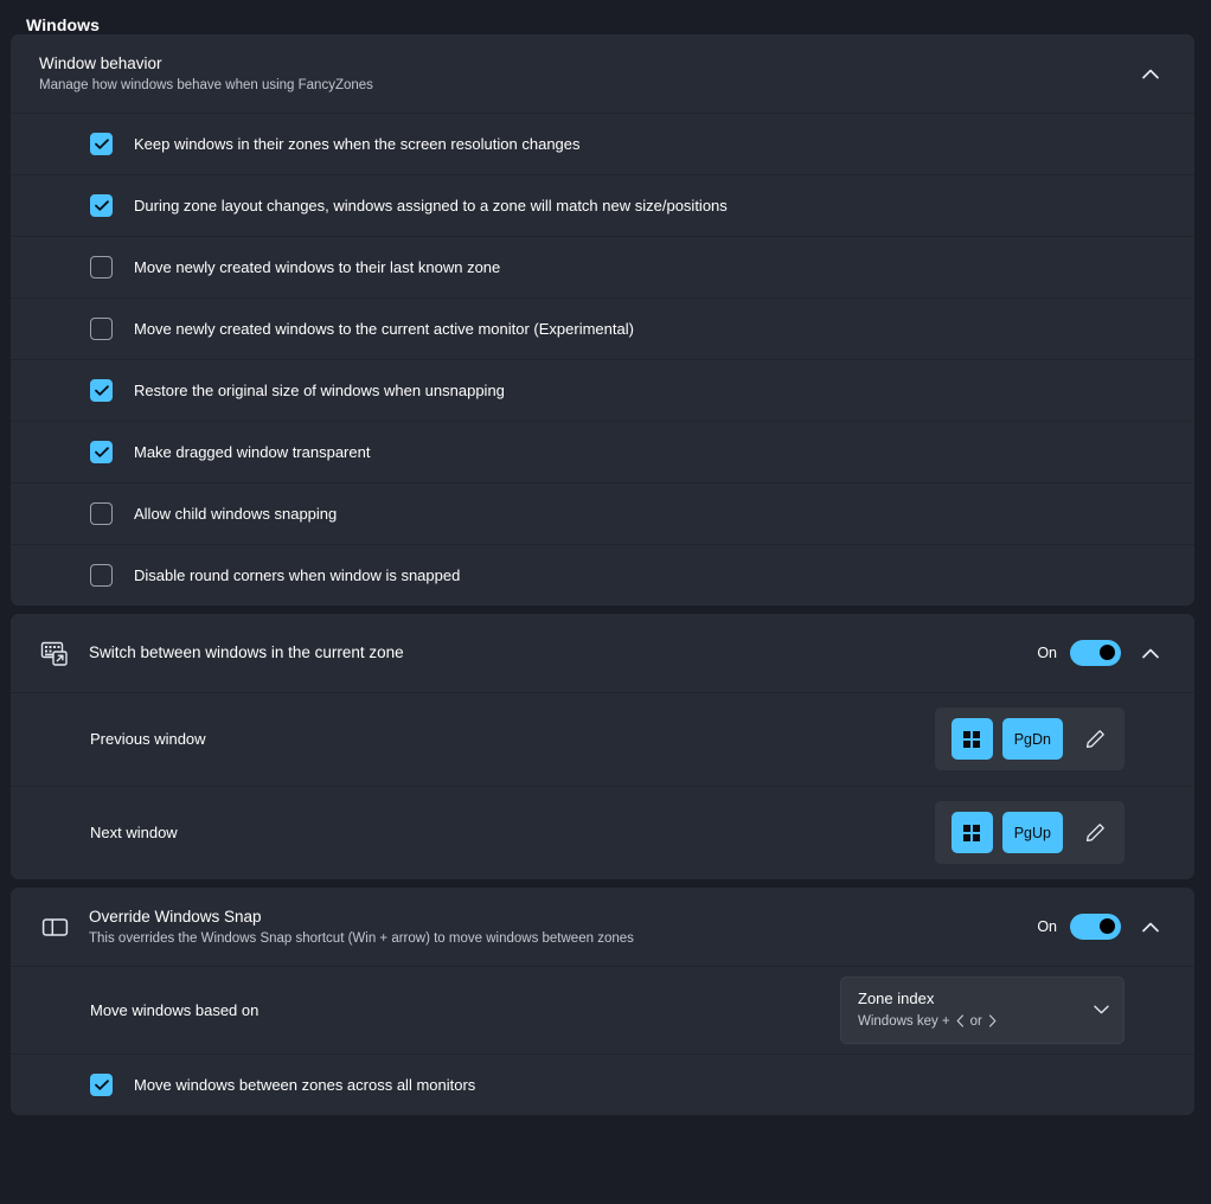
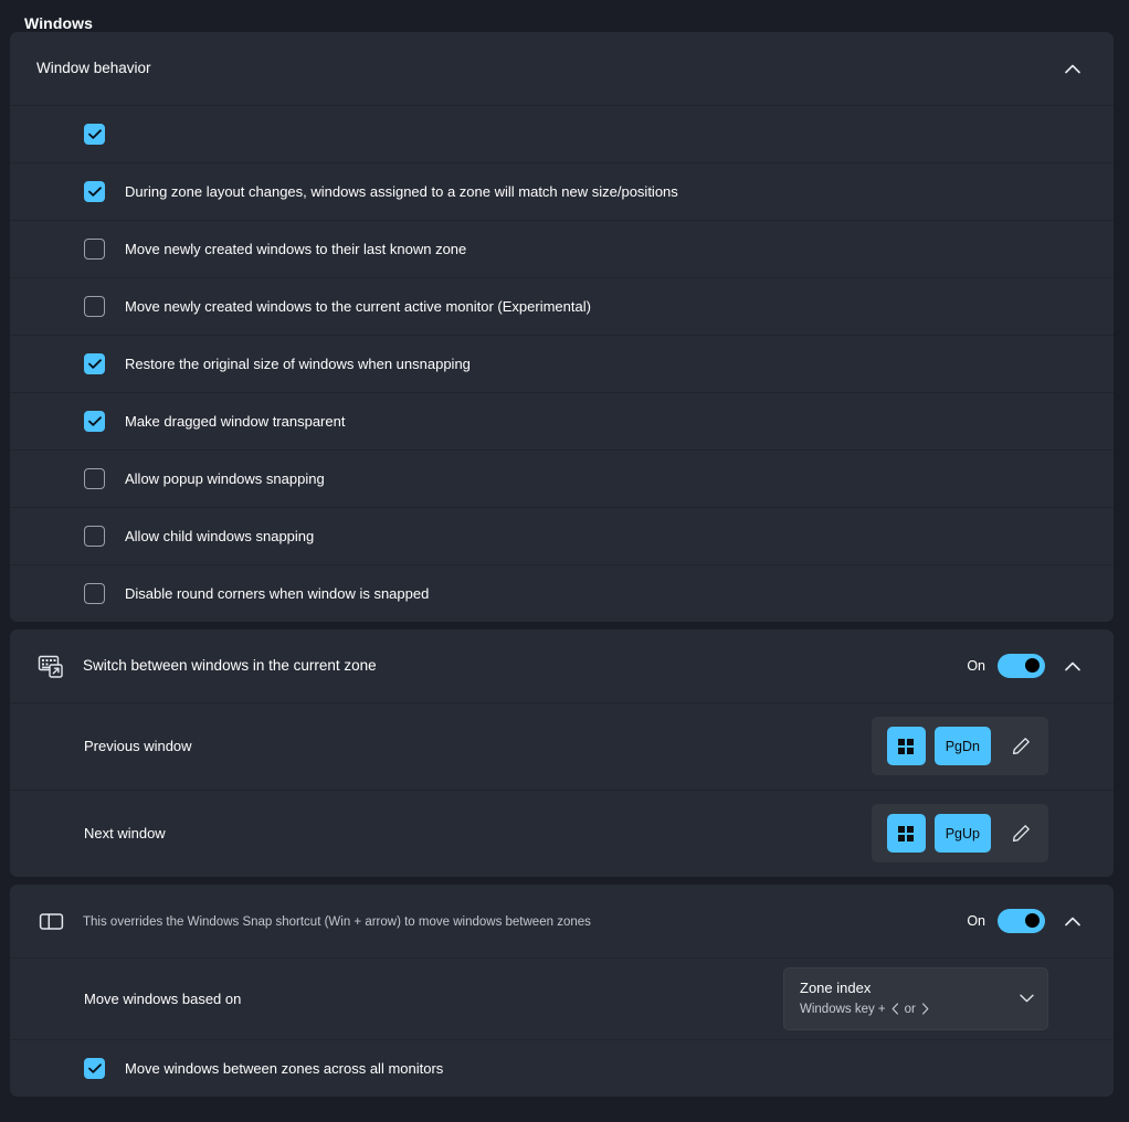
  Windows
  Window behavior
- Manage how windows behave when using FancyZones
- Keep windows in their zones when the screen resolution changes
  During zone layout changes, windows assigned to a zone will match new size/positions
  Move newly created windows to their last known zone
  Move newly created windows to the current active monitor (Experimental)
  Restore the original size of windows when unsnapping
  Make dragged window transparent
+ Allow popup windows snapping
  Allow child windows snapping
  Disable round corners when window is snapped
  Switch between windows in the current zone
  On
  Previous window
  PgDn
  Next window
  PgUp
- Override Windows Snap
  This overrides the Windows Snap shortcut (Win + arrow) to move windows between zones
  On
  Move windows based on
  Zone index
  Windows key +
  or
  Move windows between zones across all monitors
